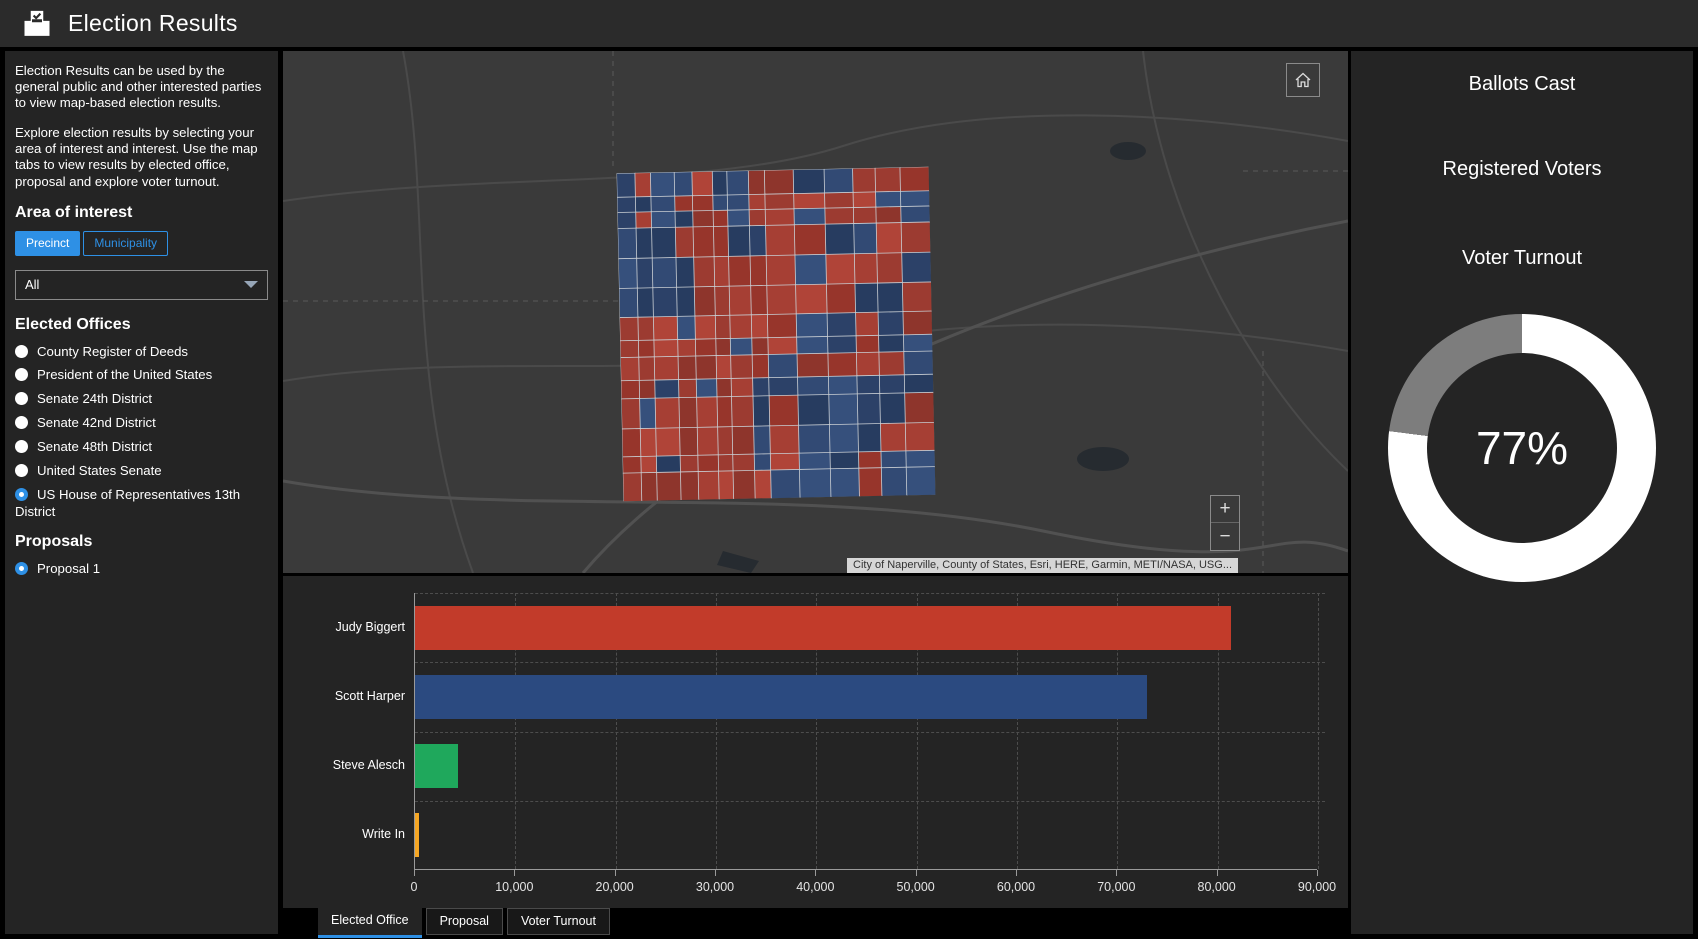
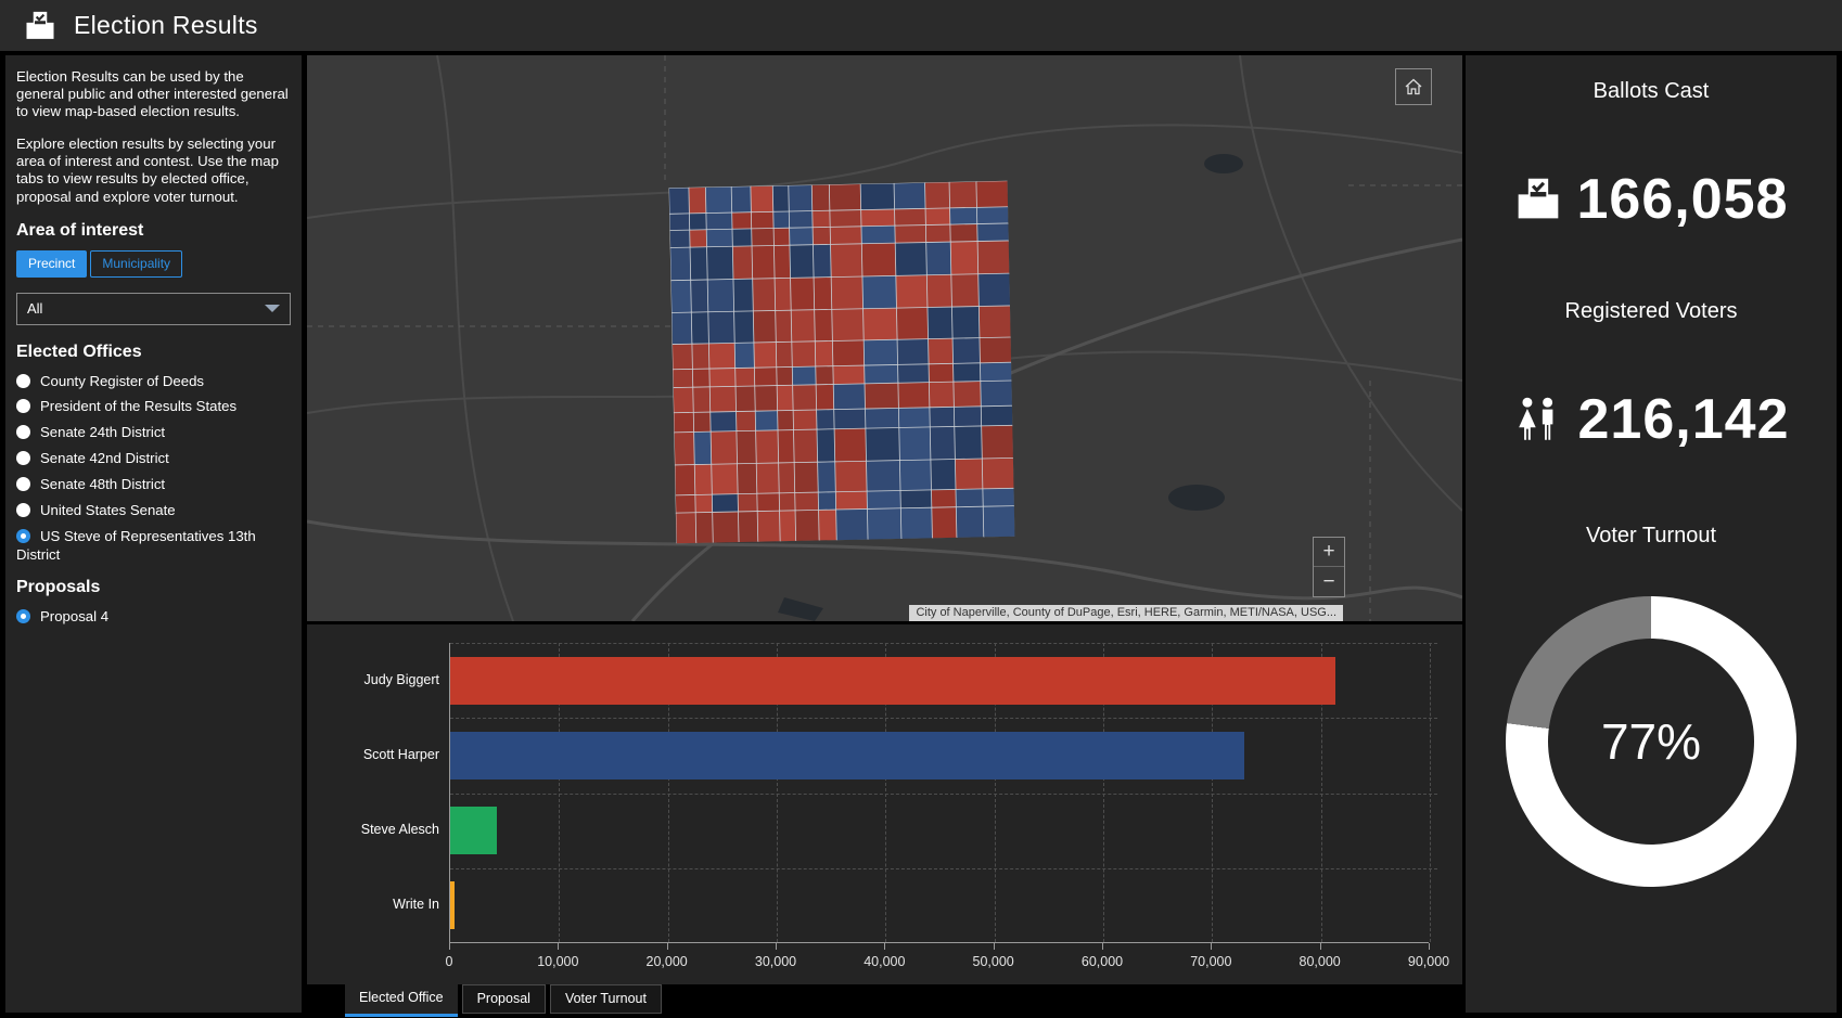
  Election Results
- Election Results can be used by the general public and other interested parties to view map-based election results.
+ Election Results can be used by the general public and other interested general to view map-based election results.
- Explore election results by selecting your area of interest and interest. Use the map tabs to view results by elected office, proposal and explore voter turnout.
+ Explore election results by selecting your area of interest and contest. Use the map tabs to view results by elected office, proposal and explore voter turnout.
  Area of interest
  Precinct
  Municipality
  All
  Elected Offices
  County Register of Deeds
- President of the United States
+ President of the Results States
  Senate 24th District
  Senate 42nd District
  Senate 48th District
  United States Senate
- US House of Representatives 13th District
+ US Steve of Representatives 13th District
  Proposals
- Proposal 1
+ Proposal 4
  +
  −
- City of Naperville, County of States, Esri, HERE, Garmin, METI/NASA, USG...
+ City of Naperville, County of DuPage, Esri, HERE, Garmin, METI/NASA, USG...
  Judy Biggert
  Scott Harper
  Steve Alesch
  Write In
  0
  10,000
  20,000
  30,000
  40,000
  50,000
  60,000
  70,000
  80,000
  90,000
  Elected Office
  Proposal
  Voter Turnout
  Ballots Cast
+ 166,058
  Registered Voters
+ 216,142
  Voter Turnout
  77%
